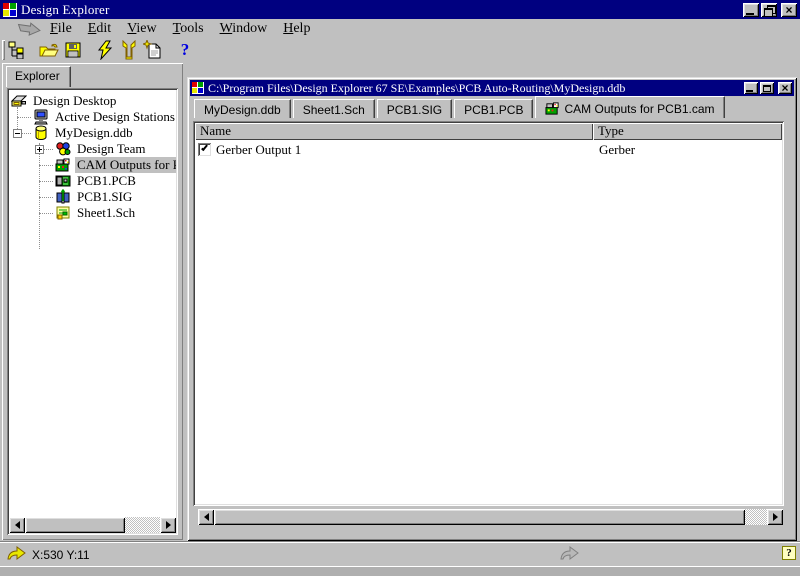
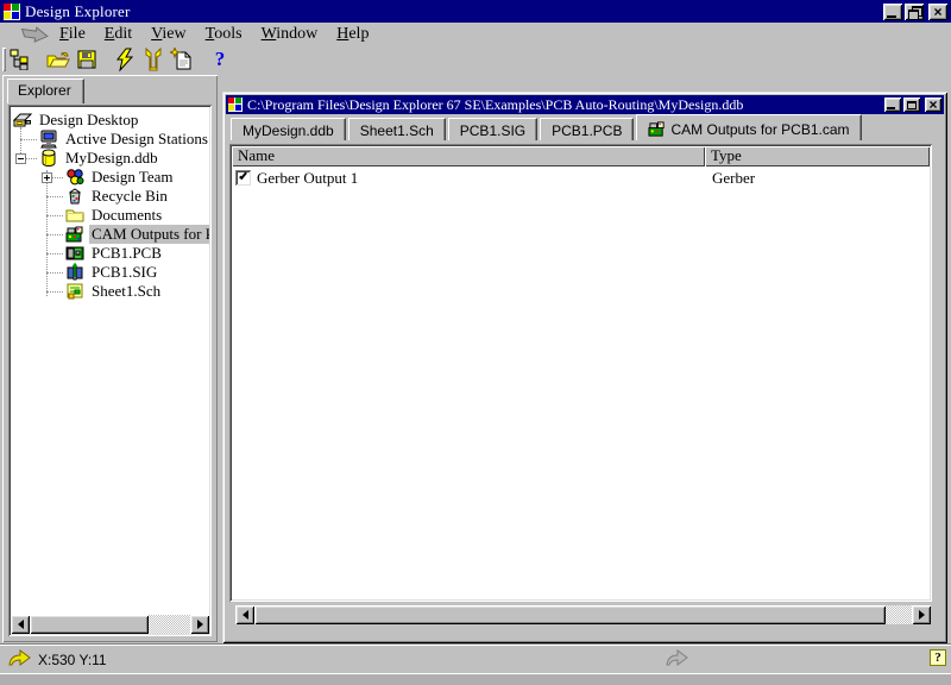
  Design Explorer
  ×
  File
  Edit
  View
  Tools
  Window
  Help
  ?
  Explorer
  Design Desktop
  Active Design Stations
  MyDesign.ddb
  Design Team
+ Recycle Bin
+ Documents
  CAM Outputs for
  PCB1.PCB
  PCB1.SIG
  Sheet1.Sch
  C:\Program Files\Design Explorer 67 SE\Examples\PCB Auto-Routing\MyDesign.ddb
  ×
  MyDesign.ddb
  Sheet1.Sch
  PCB1.SIG
  PCB1.PCB
  CAM Outputs for PCB1.cam
  Name
  Type
  Gerber Output 1
  Gerber
  X:530 Y:11
  ?
